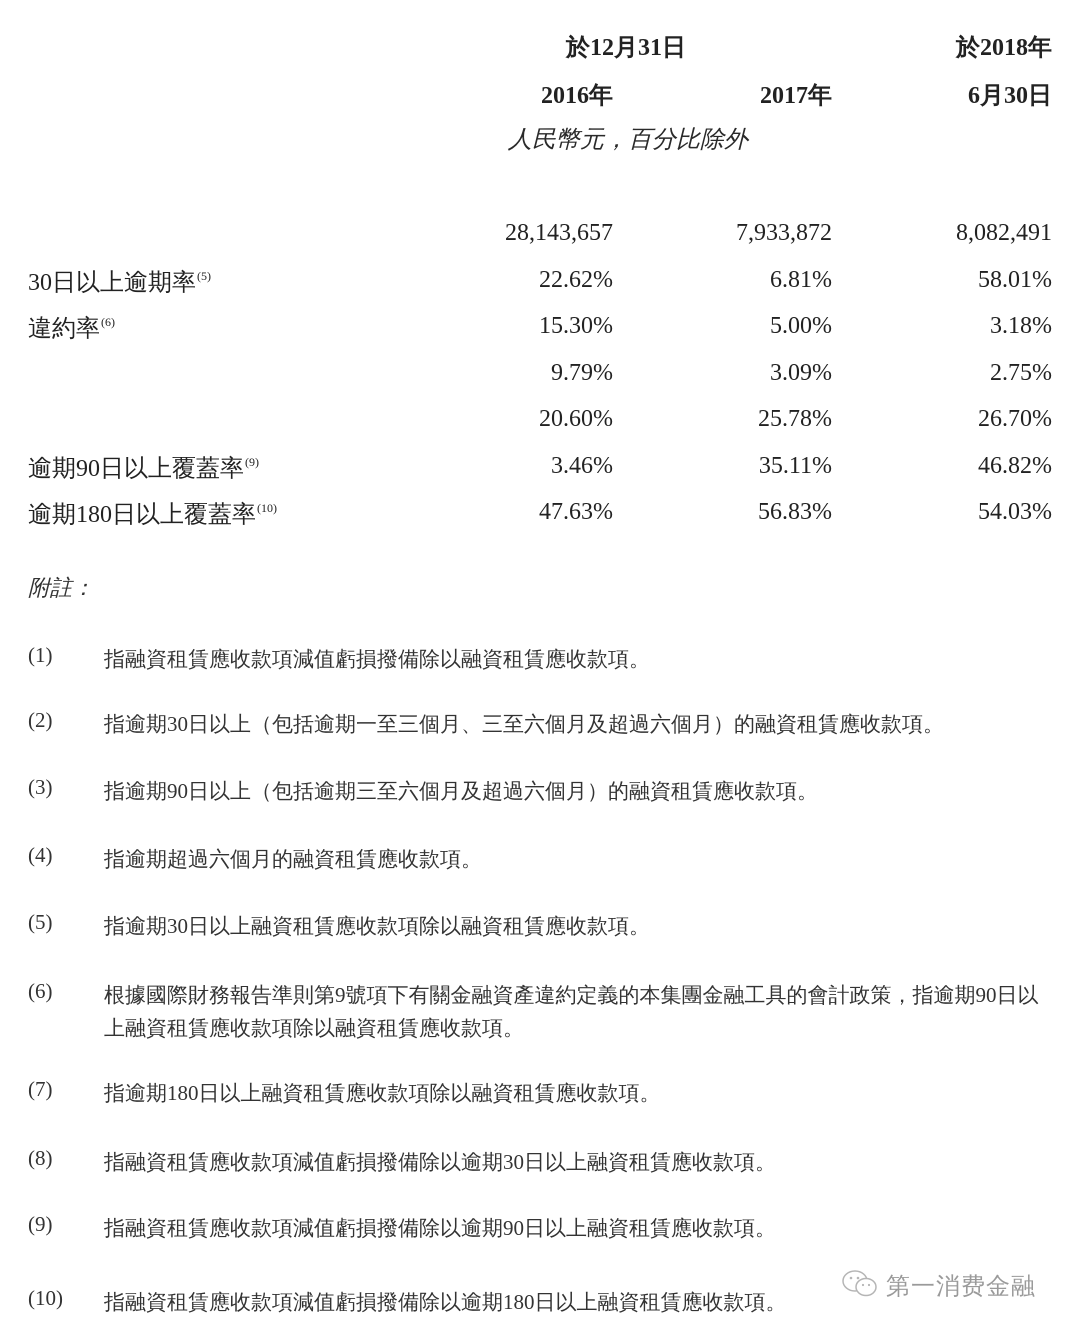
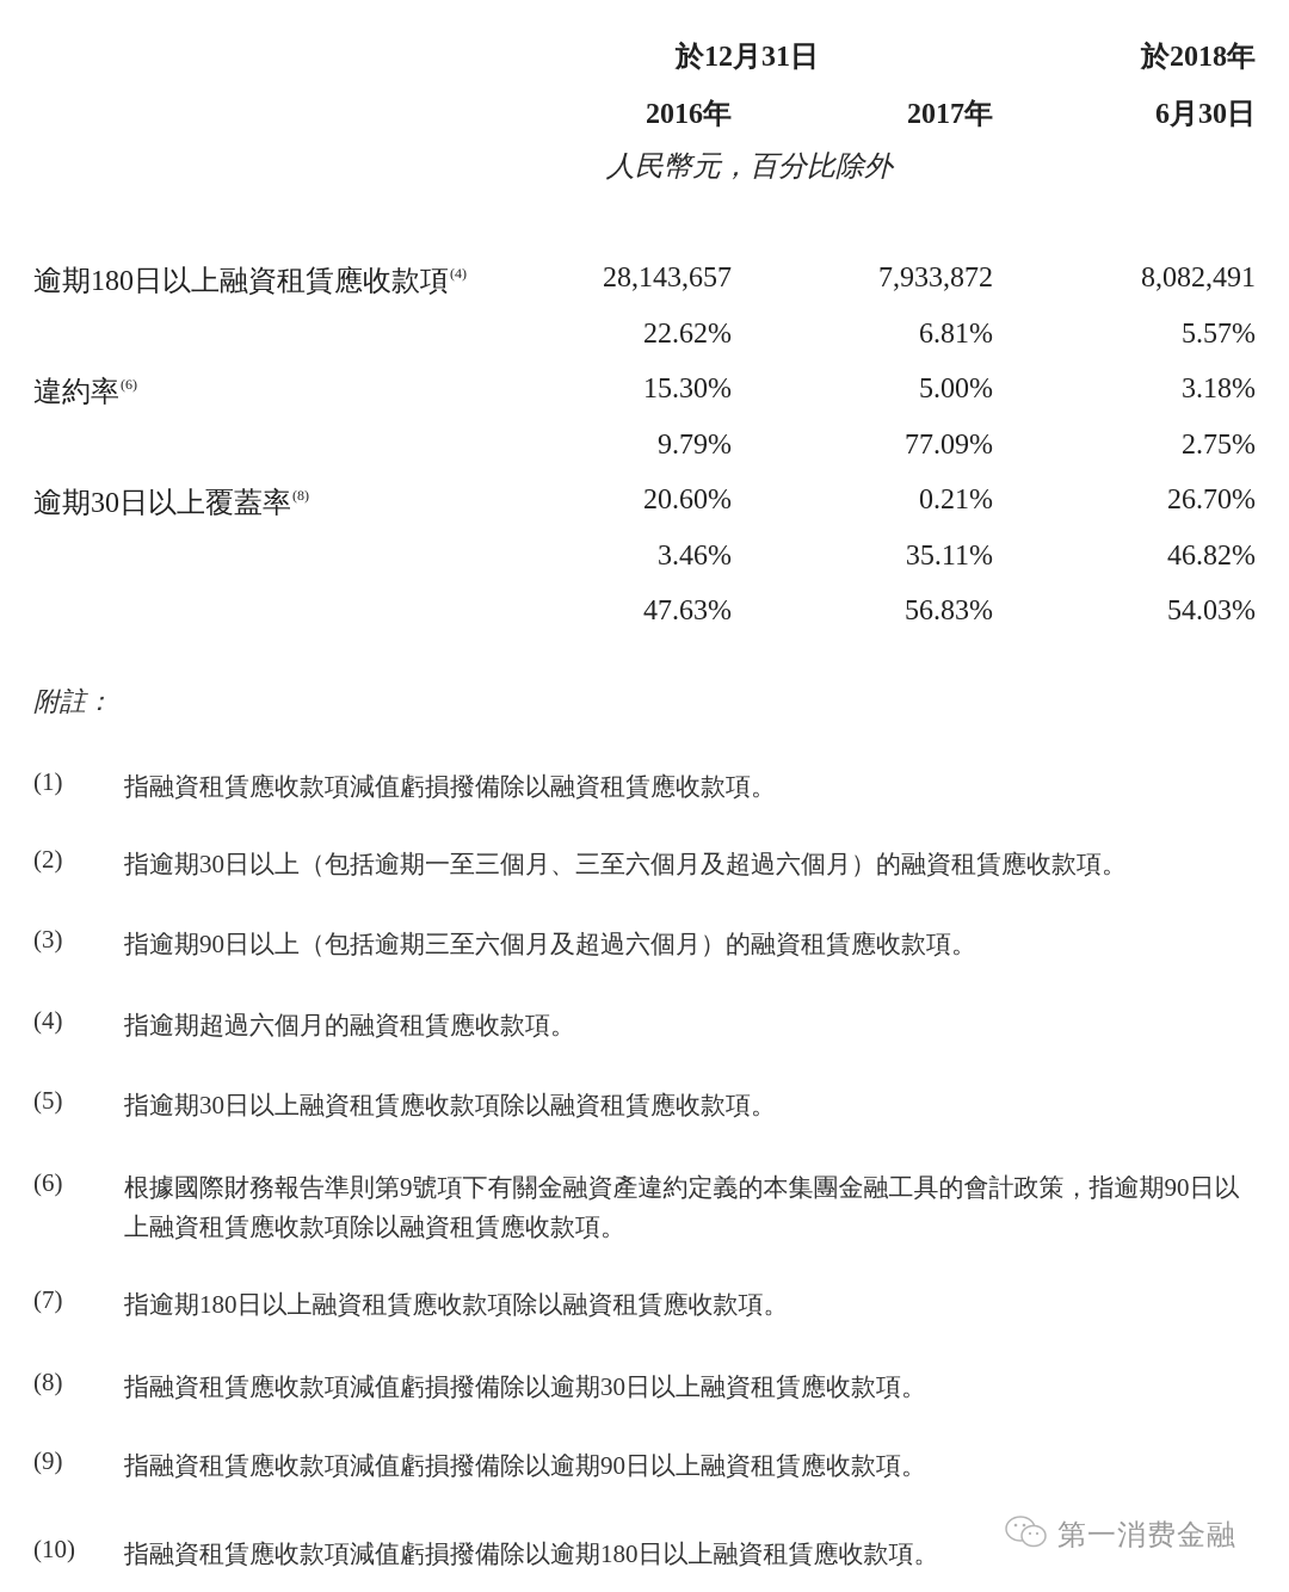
  於12月31日
  於2018年
  2016年
  2017年
  6月30日
  人民幣元，百分比除外
+ 逾期180日以上融資租賃應收款項(4)
  28,143,657
  7,933,872
  8,082,491
- 30日以上逾期率(5)
  22.62%
  6.81%
- 58.01%
+ 5.57%
  違約率(6)
  15.30%
  5.00%
  3.18%
  9.79%
- 3.09%
+ 77.09%
  2.75%
+ 逾期30日以上覆蓋率(8)
  20.60%
- 25.78%
+ 0.21%
  26.70%
- 逾期90日以上覆蓋率(9)
  3.46%
  35.11%
  46.82%
- 逾期180日以上覆蓋率(10)
  47.63%
  56.83%
  54.03%
  附註：
  (1)
  指融資租賃應收款項減值虧損撥備除以融資租賃應收款項。
  (2)
  指逾期30日以上（包括逾期一至三個月、三至六個月及超過六個月）的融資租賃應收款項。
  (3)
  指逾期90日以上（包括逾期三至六個月及超過六個月）的融資租賃應收款項。
  (4)
  指逾期超過六個月的融資租賃應收款項。
  (5)
  指逾期30日以上融資租賃應收款項除以融資租賃應收款項。
  (6)
  根據國際財務報告準則第9號項下有關金融資產違約定義的本集團金融工具的會計政策，指逾期90日以上融資租賃應收款項除以融資租賃應收款項。
  (7)
  指逾期180日以上融資租賃應收款項除以融資租賃應收款項。
  (8)
  指融資租賃應收款項減值虧損撥備除以逾期30日以上融資租賃應收款項。
  (9)
  指融資租賃應收款項減值虧損撥備除以逾期90日以上融資租賃應收款項。
  (10)
  指融資租賃應收款項減值虧損撥備除以逾期180日以上融資租賃應收款項。
  第一消费金融
